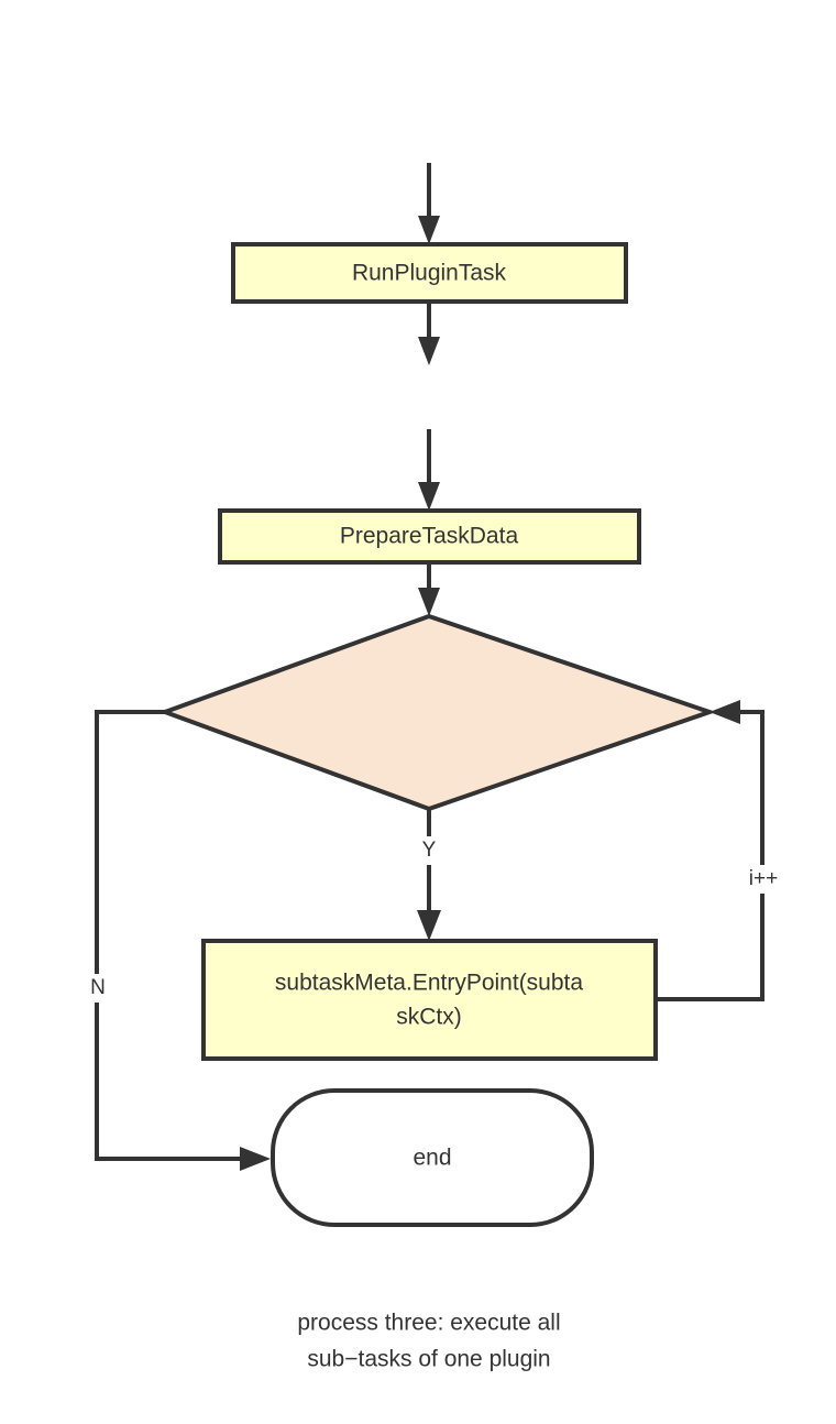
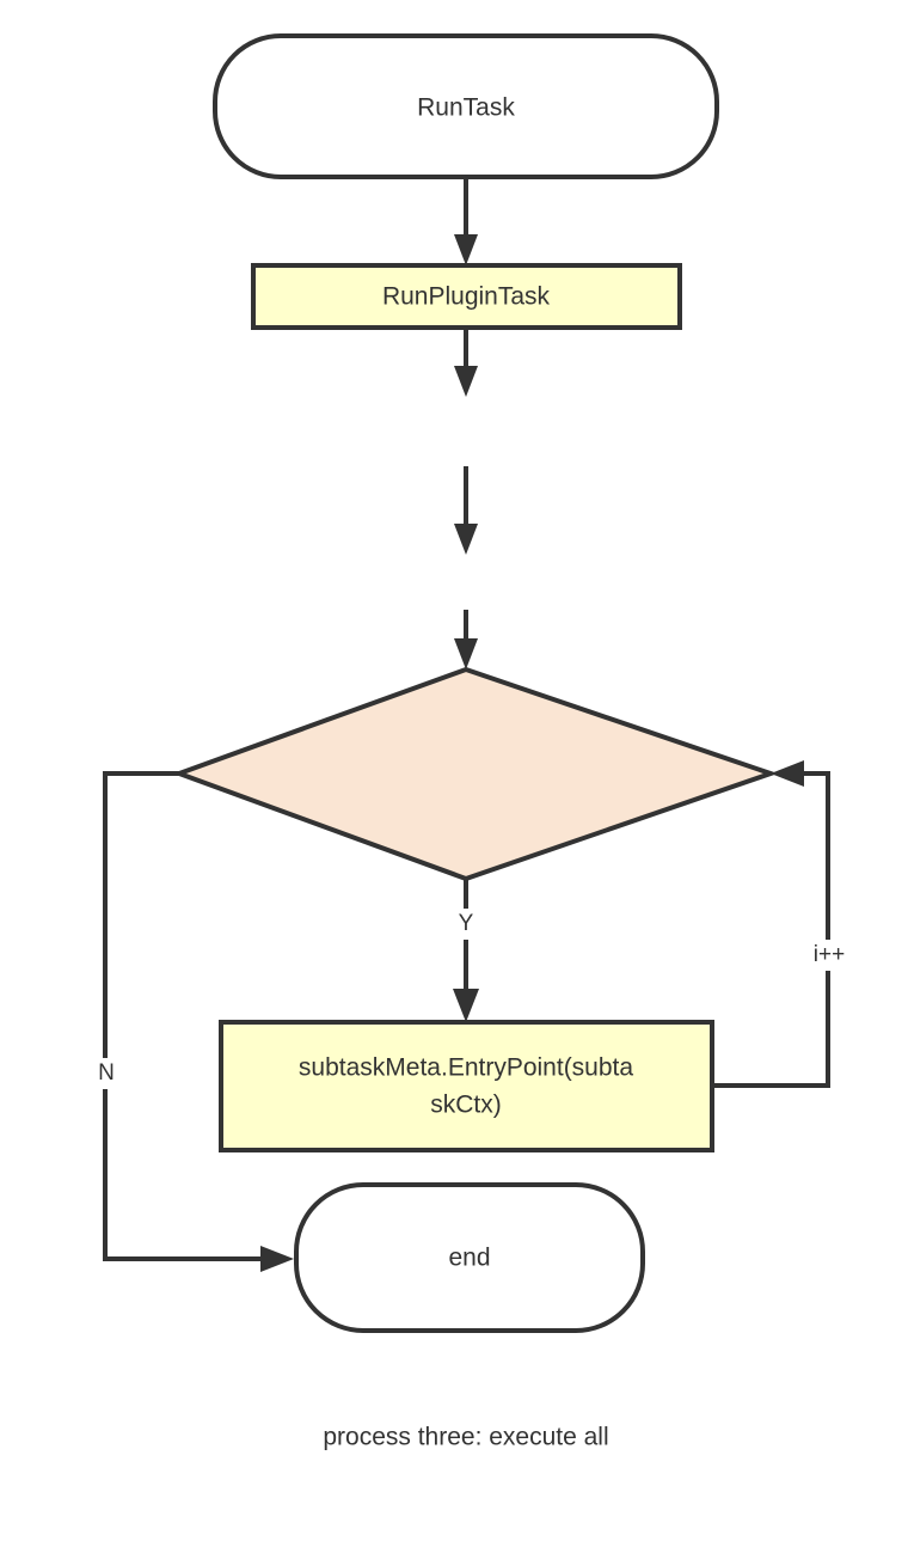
  Y
  N
  i++
+ RunTask
  RunPluginTask
- PrepareTaskData
  subtaskMeta.EntryPoint(subta
  skCtx)
  end
  process three: execute all
- sub−tasks of one plugin
